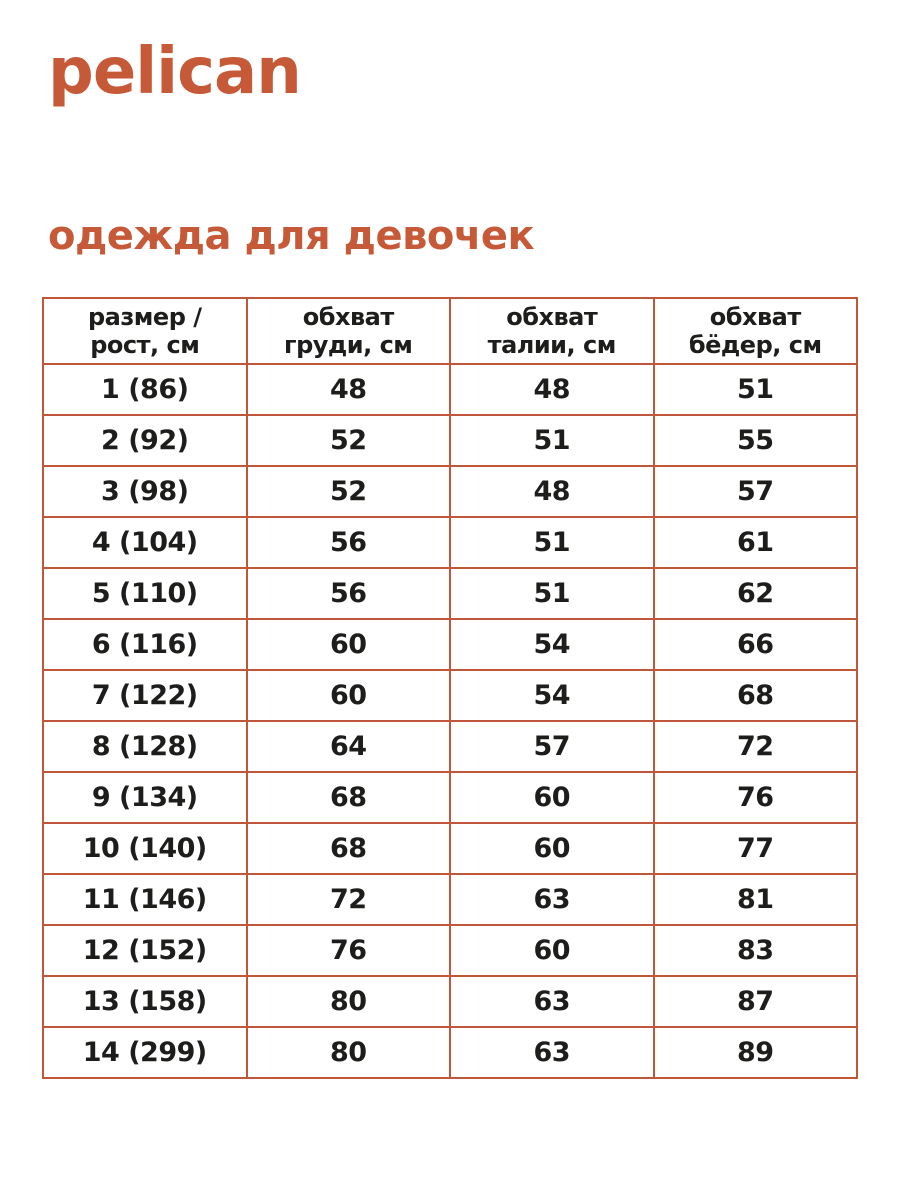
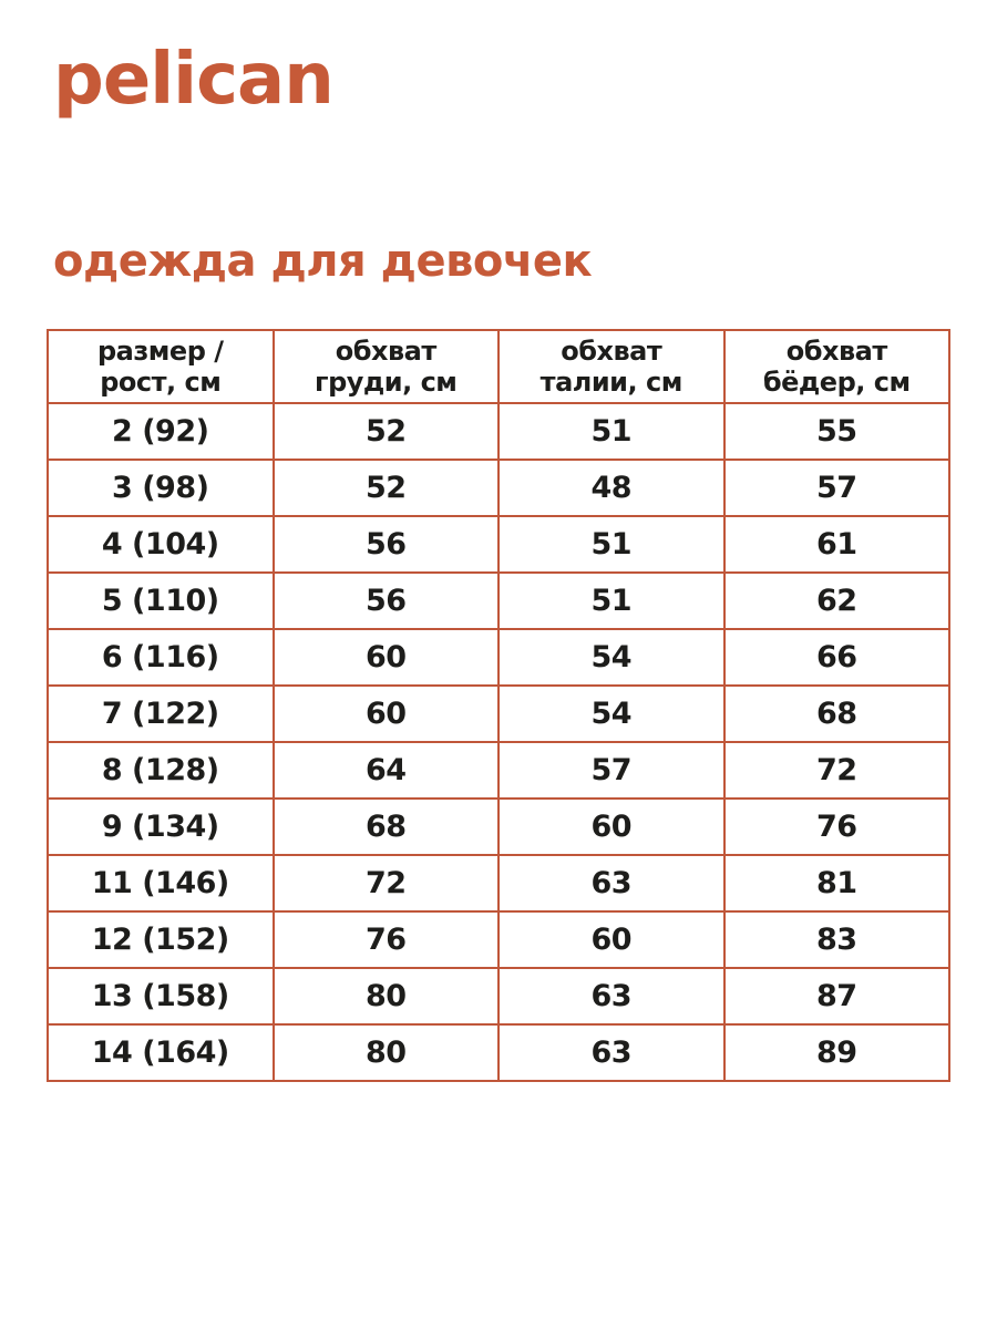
  pelican
  одежда для девочек
  размер / рост, см	обхват груди, см	обхват талии, см	обхват бёдер, см
- 1 (86)	48	48	51
  2 (92)	52	51	55
  3 (98)	52	48	57
  4 (104)	56	51	61
  5 (110)	56	51	62
  6 (116)	60	54	66
  7 (122)	60	54	68
  8 (128)	64	57	72
  9 (134)	68	60	76
- 10 (140)	68	60	77
  11 (146)	72	63	81
  12 (152)	76	60	83
  13 (158)	80	63	87
- 14 (299)	80	63	89
+ 14 (164)	80	63	89
